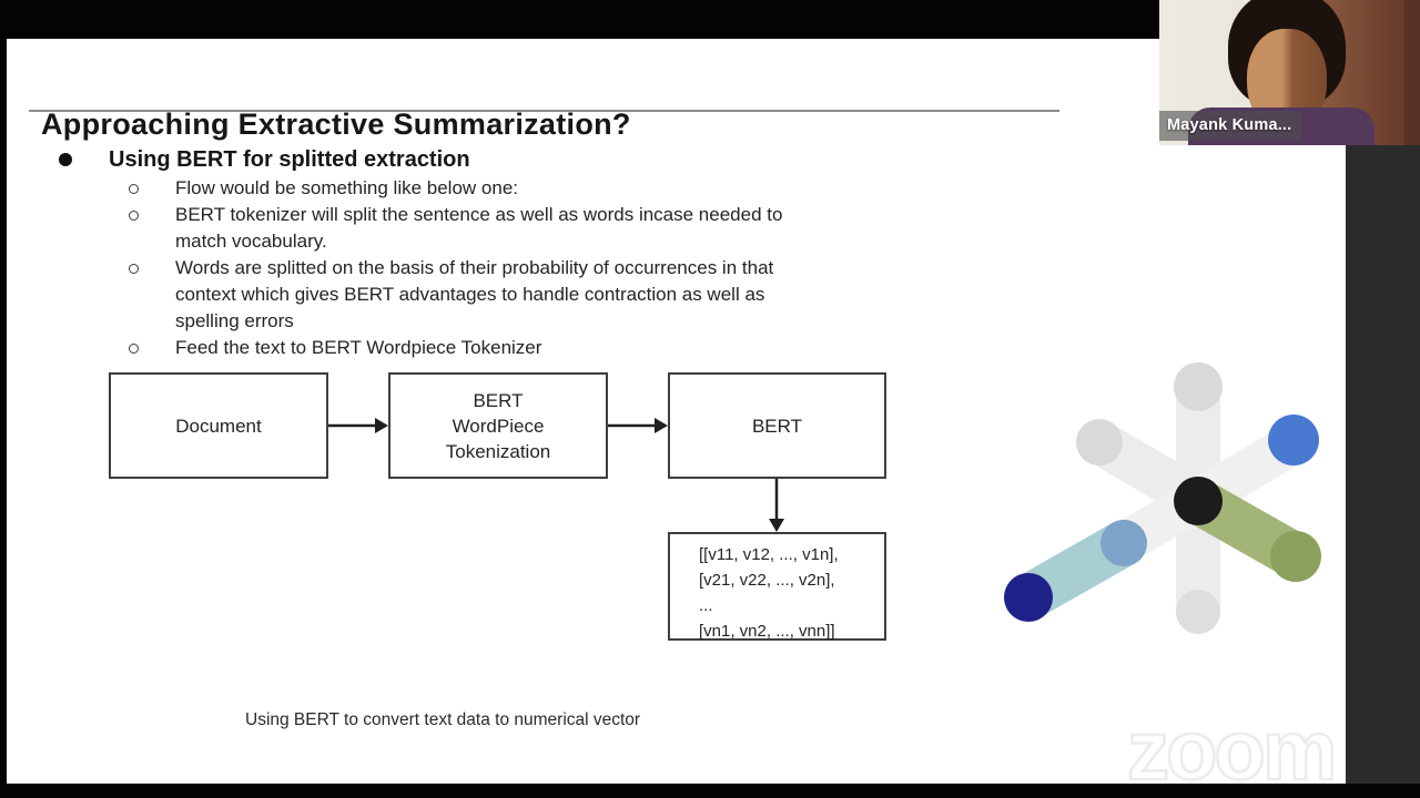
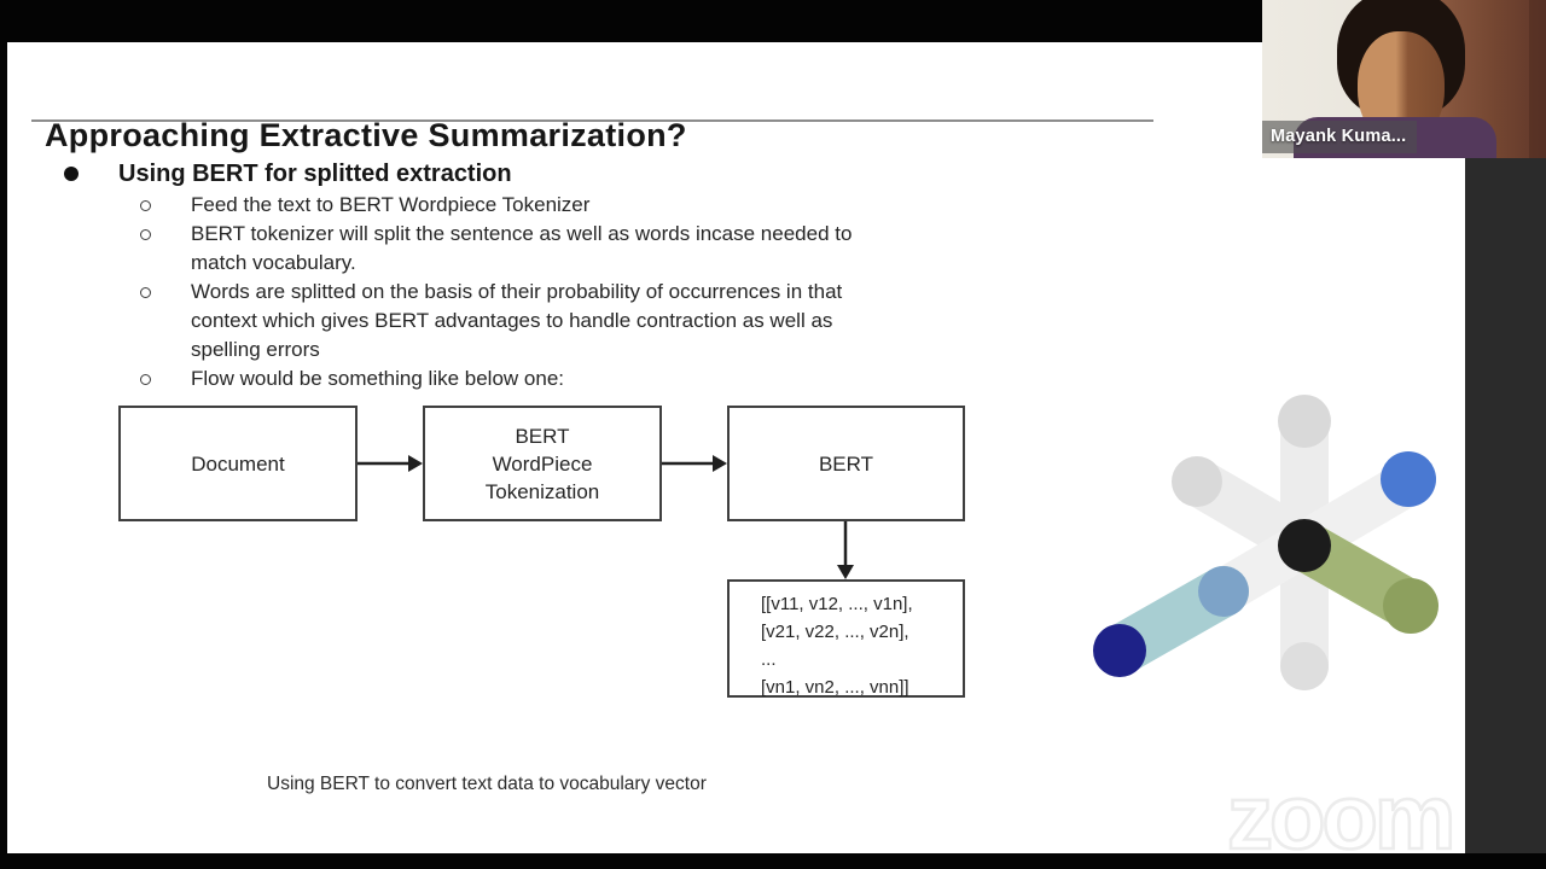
  Approaching Extractive Summarization?
  Using BERT for splitted extraction
- Flow would be something like below one:
+ Feed the text to BERT Wordpiece Tokenizer
  BERT tokenizer will split the sentence as well as words incase needed to
  match vocabulary.
  Words are splitted on the basis of their probability of occurrences in that
  context which gives BERT advantages to handle contraction as well as
  spelling errors
- Feed the text to BERT Wordpiece Tokenizer
+ Flow would be something like below one:
  Document
  BERT
  WordPiece
  Tokenization
  BERT
  [[v11, v12, ..., v1n],
  [v21, v22, ..., v2n],
  ...
  [vn1, vn2, ..., vnn]]
- Using BERT to convert text data to numerical vector
+ Using BERT to convert text data to vocabulary vector
  zoom
  Mayank Kuma...
